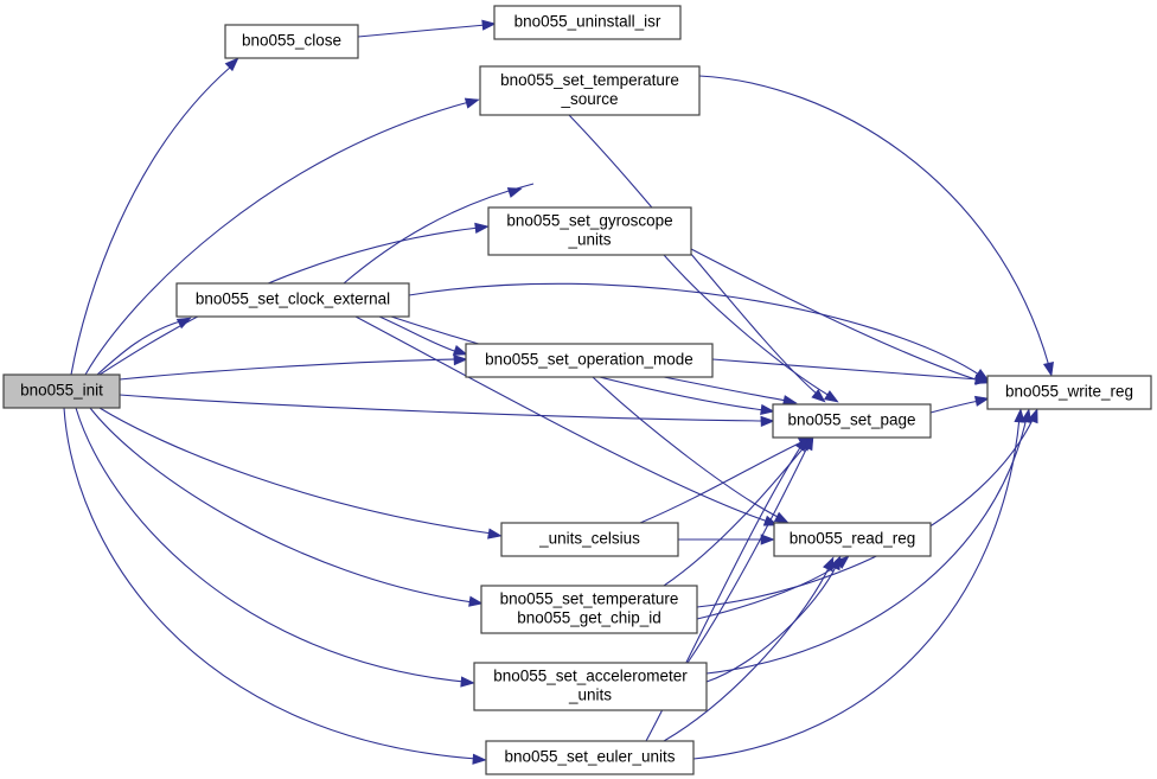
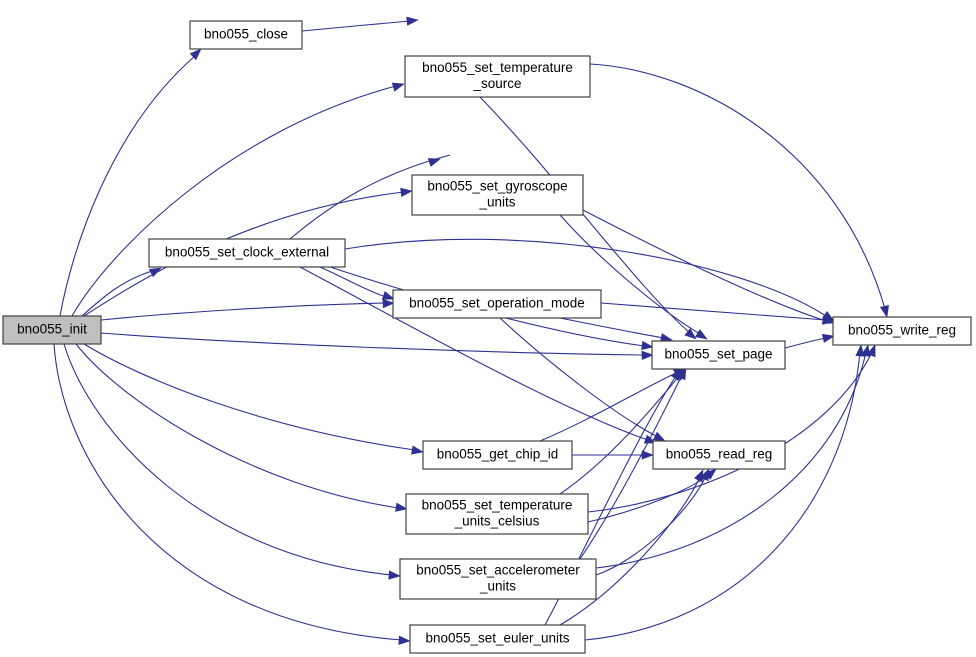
  bno055_init
  bno055_close
- bno055_uninstall_isr
  bno055_set_temperature
  _source
  bno055_set_gyroscope
  _units
  bno055_set_clock_external
  bno055_set_operation_mode
  bno055_write_reg
  bno055_set_page
- _units_celsius
+ bno055_get_chip_id
  bno055_read_reg
  bno055_set_temperature
- bno055_get_chip_id
+ _units_celsius
  bno055_set_accelerometer
  _units
  bno055_set_euler_units
